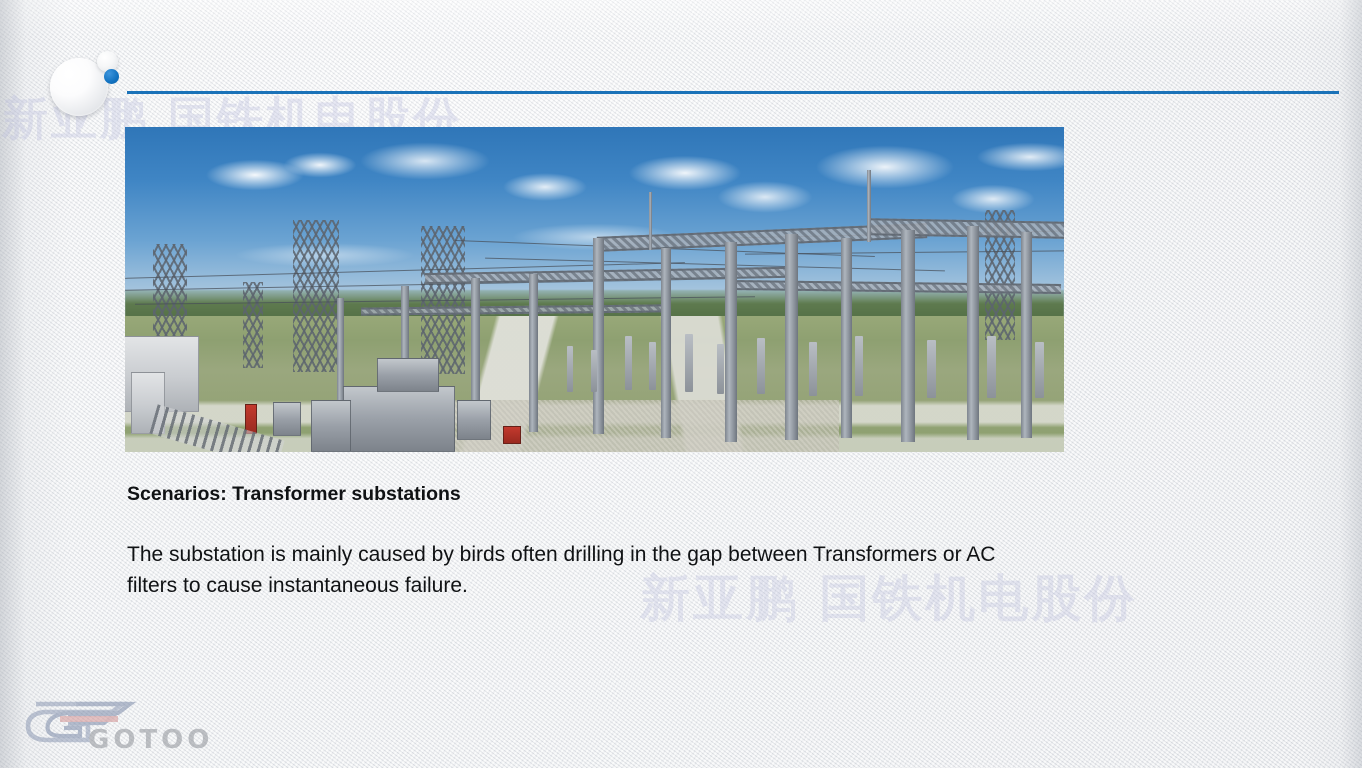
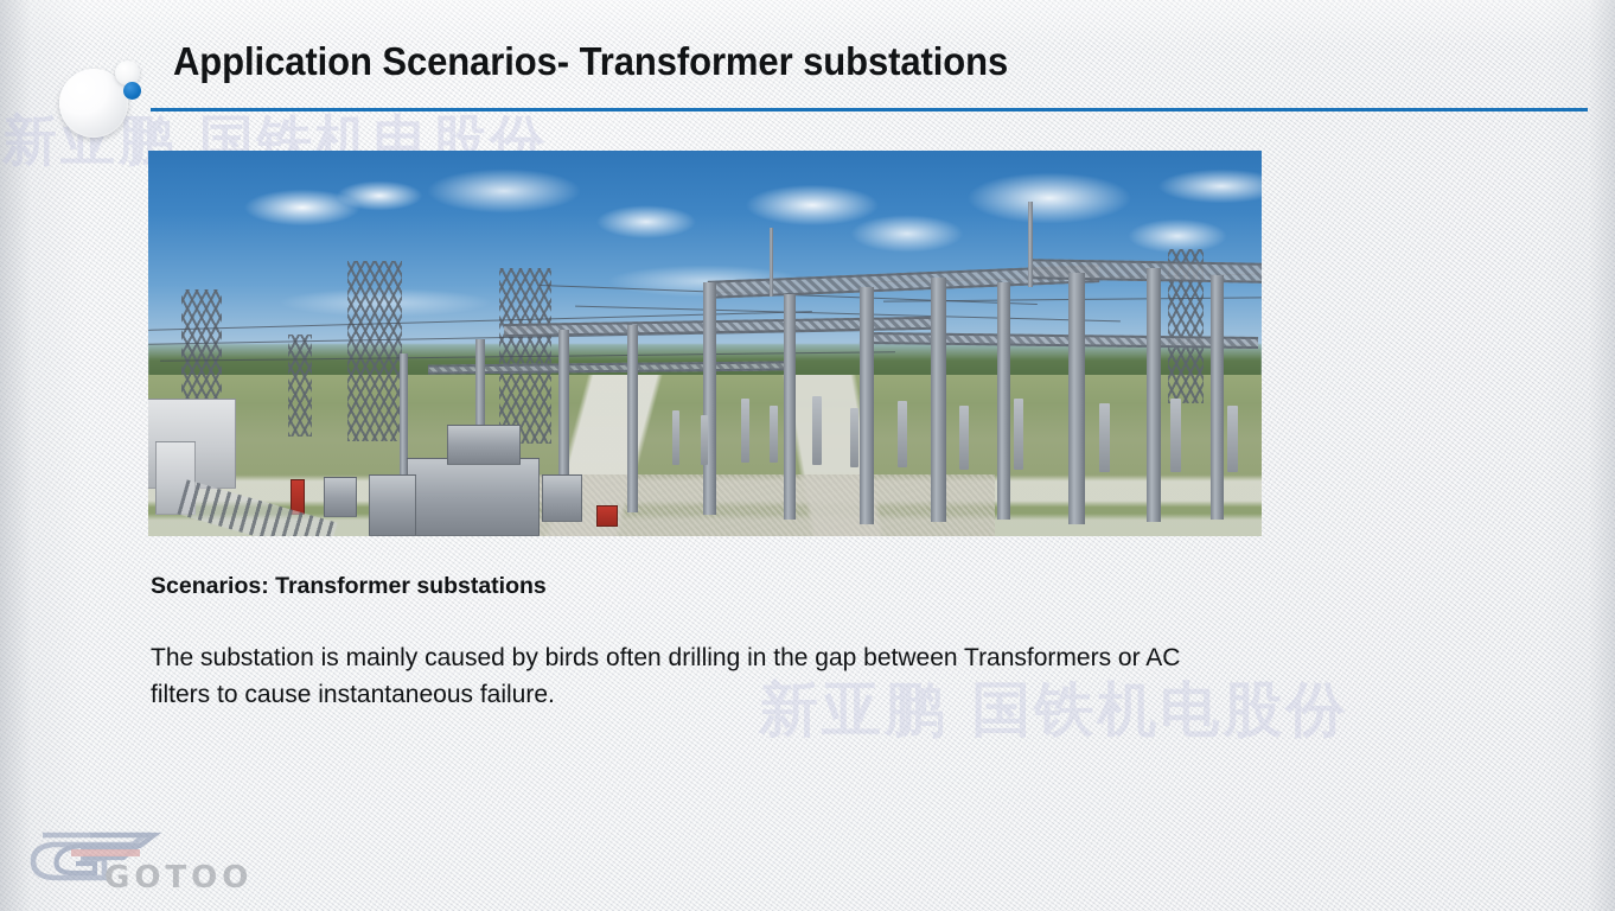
  新亚鹏 国铁机电股份
  新亚鹏 国铁机电股份
+ Application Scenarios- Transformer substations
  Scenarios: Transformer substations
  The substation is mainly caused by birds often drilling in the gap between Transformers or AC filters to cause instantaneous failure.
  GOTOO
